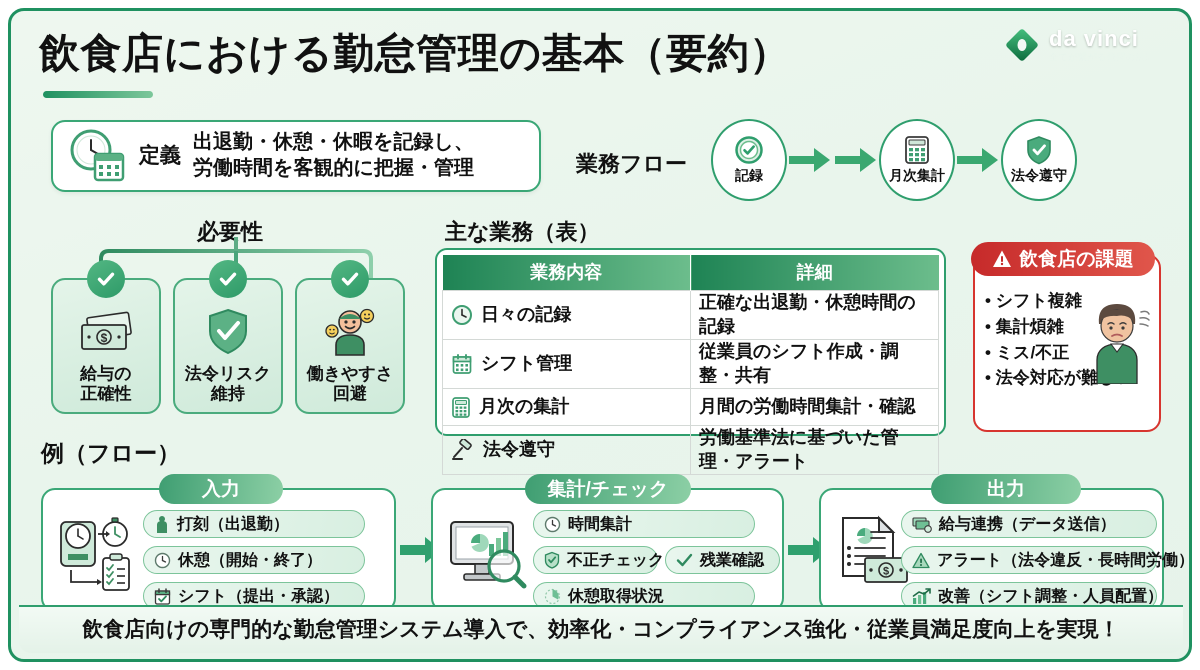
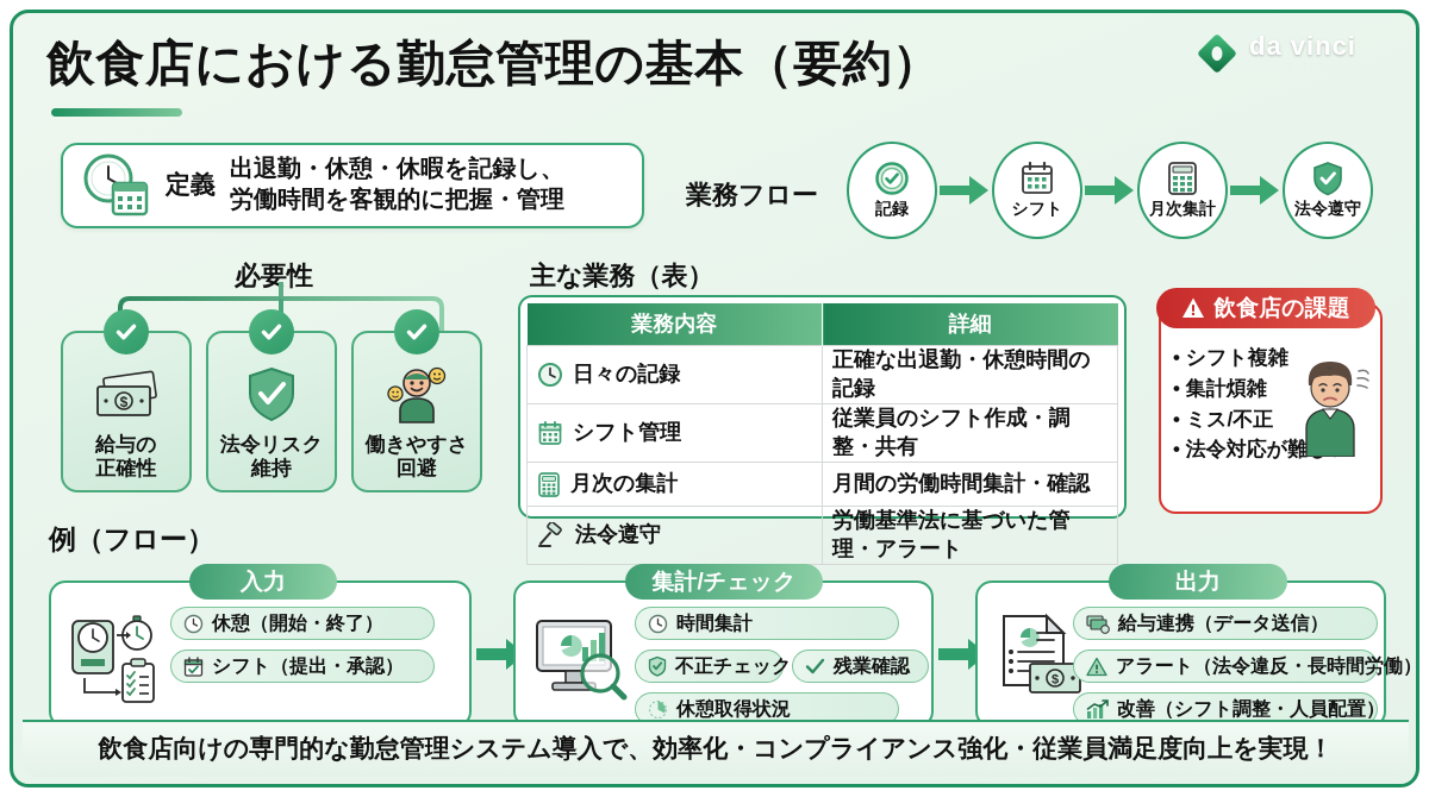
  飲食店における勤怠管理の基本（要約）
  da vinci
  定義
  出退勤・休憩・休暇を記録し、
  労働時間を客観的に把握・管理
  業務フロー
  記録
+ シフト
  月次集計
  法令遵守
  必要性
  $
  給与の
  正確性
  法令リスク
  維持
  働きやすさ
  回避
  主な業務（表）
  業務内容	詳細
  日々の記録	正確な出退勤・休憩時間の記録
  シフト管理	従業員のシフト作成・調整・共有
  月次の集計	月間の労働時間集計・確認
  法令遵守	労働基準法に基づいた管理・アラート
  飲食店の課題
  シフト複雑
  集計煩雑
  ミス/不正
  法令対応が難
  例（フロー）
  入力
- 打刻（出退勤）
  休憩（開始・終了）
  シフト（提出・承認）
  集計/チェック
  時間集計
  不正チェック
  残業確認
  休憩取得状況
  出力
  $
  給与連携（データ送信）
  アラート（法令違反・長時間労働）
  改善（シフト調整・人員配置）
  飲食店向けの専門的な勤怠管理システム導入で、効率化・コンプライアンス強化・従業員満足度向上を実現！
